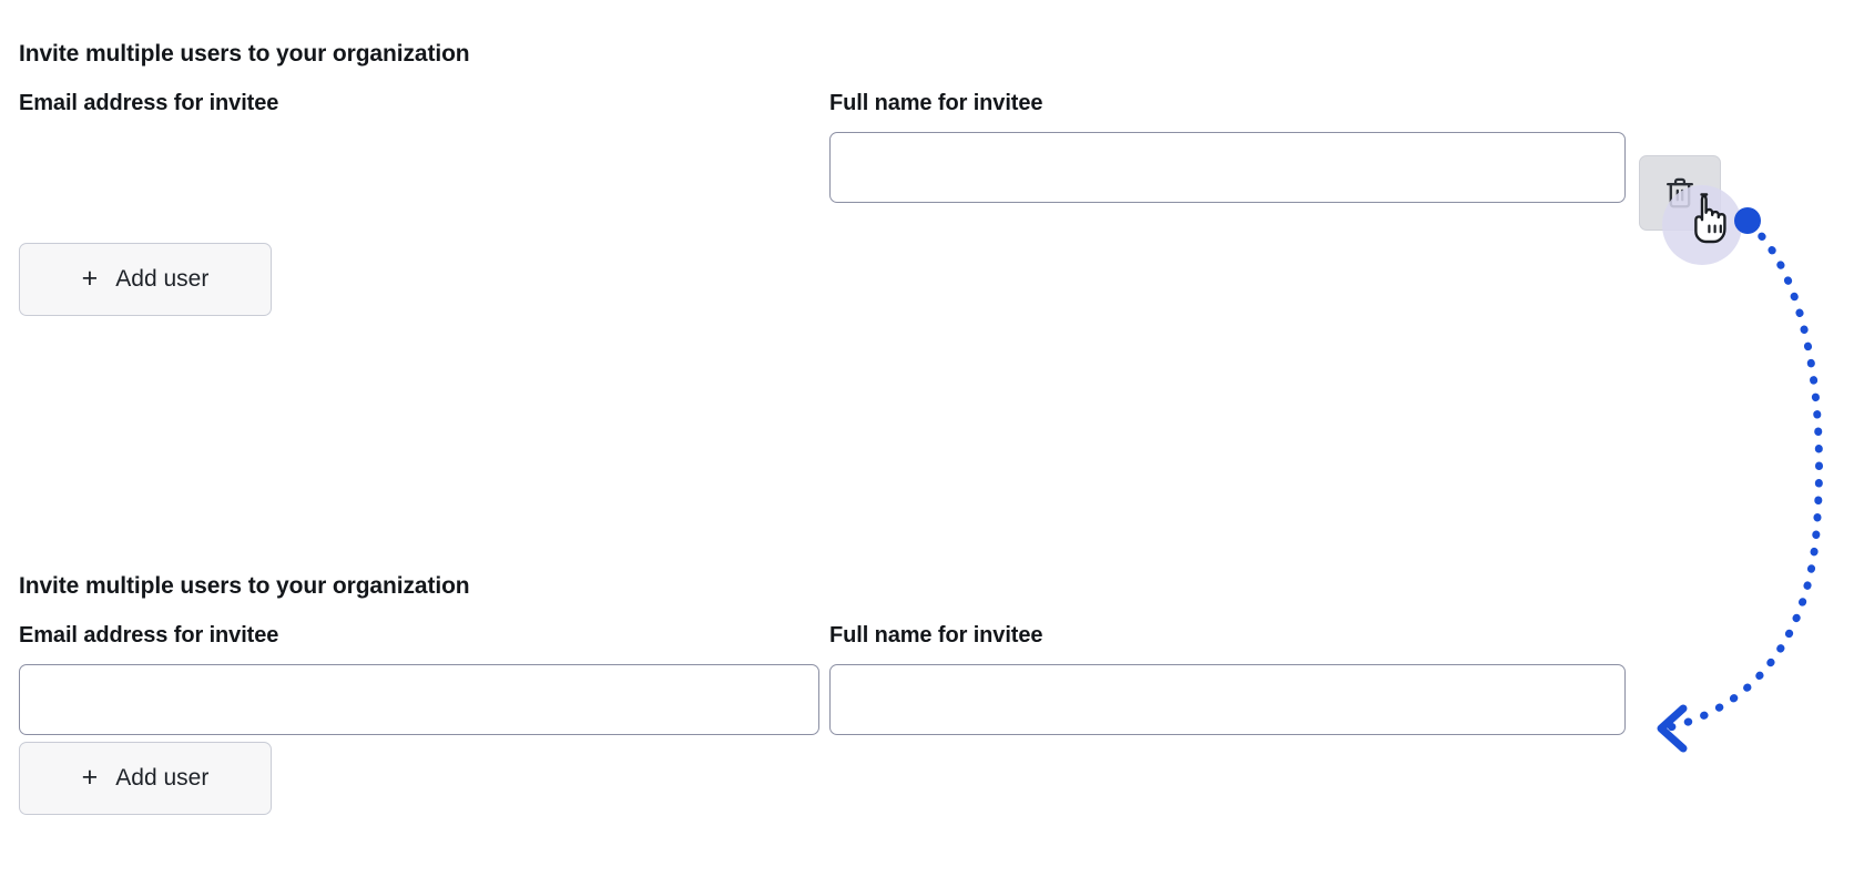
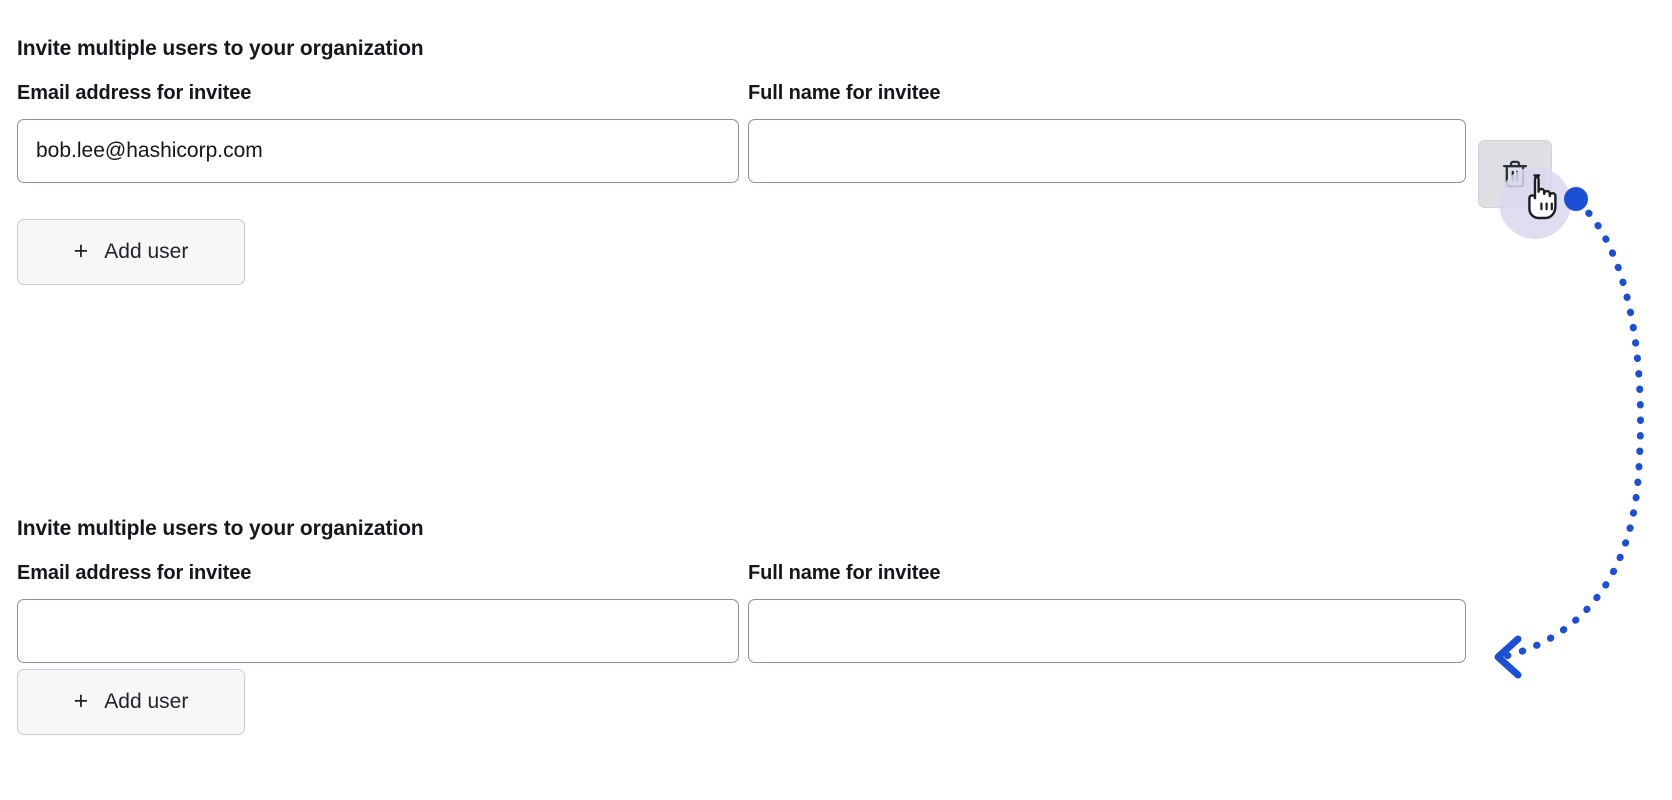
  Invite multiple users to your organization
  Email address for invitee
+ bob.lee@hashicorp.com
  Full name for invitee
  +
  Add user
  Invite multiple users to your organization
  Email address for invitee
  Full name for invitee
  +
  Add user
